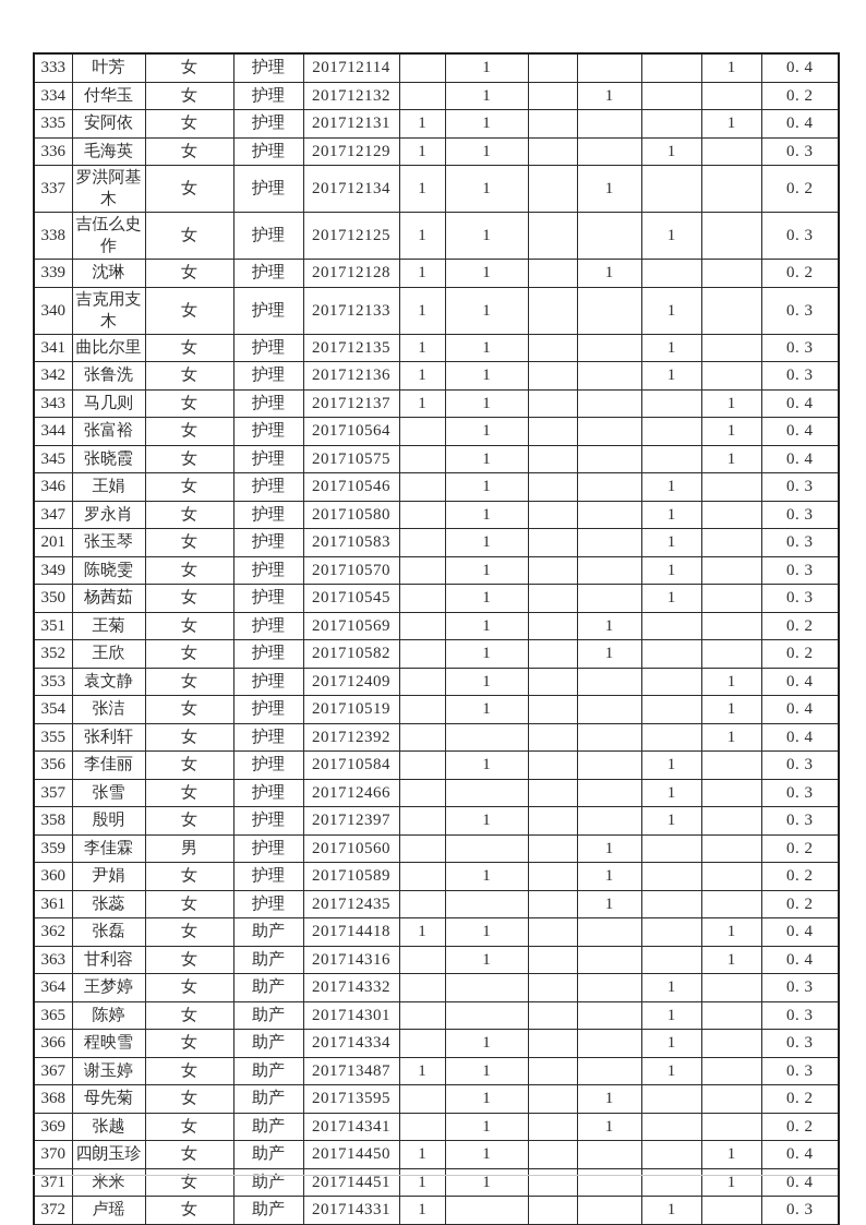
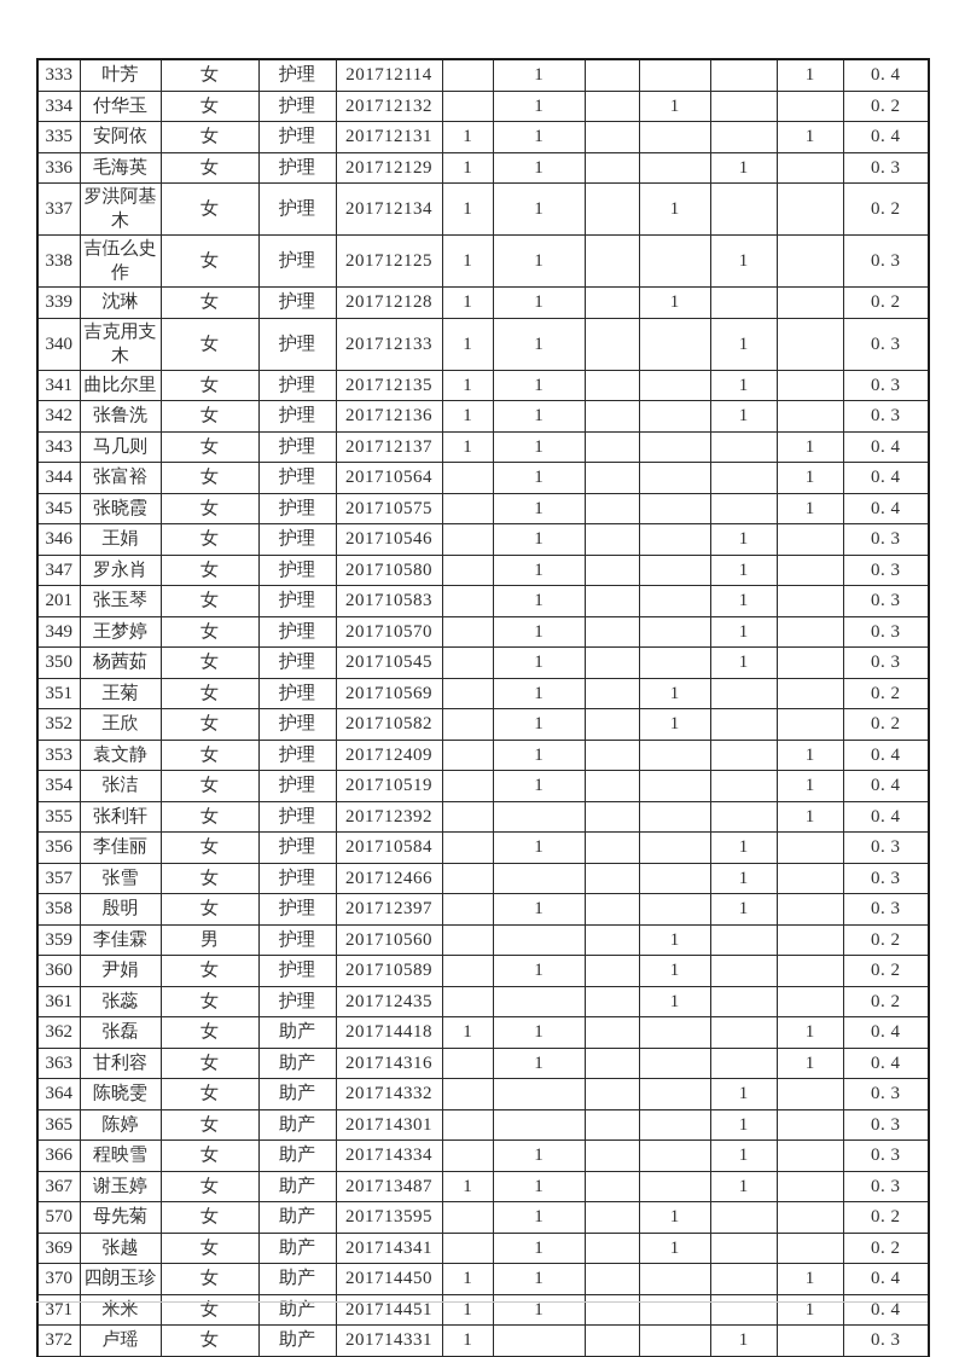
  333	叶芳	女	护理	201712114		1				1	0. 4
  334	付华玉	女	护理	201712132		1		1			0. 2
  335	安阿依	女	护理	201712131	1	1				1	0. 4
  336	毛海英	女	护理	201712129	1	1			1		0. 3
  337	罗洪阿基木	女	护理	201712134	1	1		1			0. 2
  338	吉伍么史作	女	护理	201712125	1	1			1		0. 3
  339	沈琳	女	护理	201712128	1	1		1			0. 2
  340	吉克用支木	女	护理	201712133	1	1			1		0. 3
  341	曲比尔里	女	护理	201712135	1	1			1		0. 3
  342	张鲁洗	女	护理	201712136	1	1			1		0. 3
  343	马几则	女	护理	201712137	1	1				1	0. 4
  344	张富裕	女	护理	201710564		1				1	0. 4
  345	张晓霞	女	护理	201710575		1				1	0. 4
  346	王娟	女	护理	201710546		1			1		0. 3
  347	罗永肖	女	护理	201710580		1			1		0. 3
  201	张玉琴	女	护理	201710583		1			1		0. 3
- 349	陈晓雯	女	护理	201710570		1			1		0. 3
+ 349	王梦婷	女	护理	201710570		1			1		0. 3
  350	杨茜茹	女	护理	201710545		1			1		0. 3
  351	王菊	女	护理	201710569		1		1			0. 2
  352	王欣	女	护理	201710582		1		1			0. 2
  353	袁文静	女	护理	201712409		1				1	0. 4
  354	张洁	女	护理	201710519		1				1	0. 4
  355	张利轩	女	护理	201712392						1	0. 4
  356	李佳丽	女	护理	201710584		1			1		0. 3
  357	张雪	女	护理	201712466					1		0. 3
  358	殷明	女	护理	201712397		1			1		0. 3
  359	李佳霖	男	护理	201710560				1			0. 2
  360	尹娟	女	护理	201710589		1		1			0. 2
  361	张蕊	女	护理	201712435				1			0. 2
  362	张磊	女	助产	201714418	1	1				1	0. 4
  363	甘利容	女	助产	201714316		1				1	0. 4
- 364	王梦婷	女	助产	201714332					1		0. 3
+ 364	陈晓雯	女	助产	201714332					1		0. 3
  365	陈婷	女	助产	201714301					1		0. 3
  366	程映雪	女	助产	201714334		1			1		0. 3
  367	谢玉婷	女	助产	201713487	1	1			1		0. 3
- 368	母先菊	女	助产	201713595		1		1			0. 2
+ 570	母先菊	女	助产	201713595		1		1			0. 2
  369	张越	女	助产	201714341		1		1			0. 2
  370	四朗玉珍	女	助产	201714450	1	1				1	0. 4
  371	米米	女	助产	201714451	1	1				1	0. 4
  372	卢瑶	女	助产	201714331	1				1		0. 3
